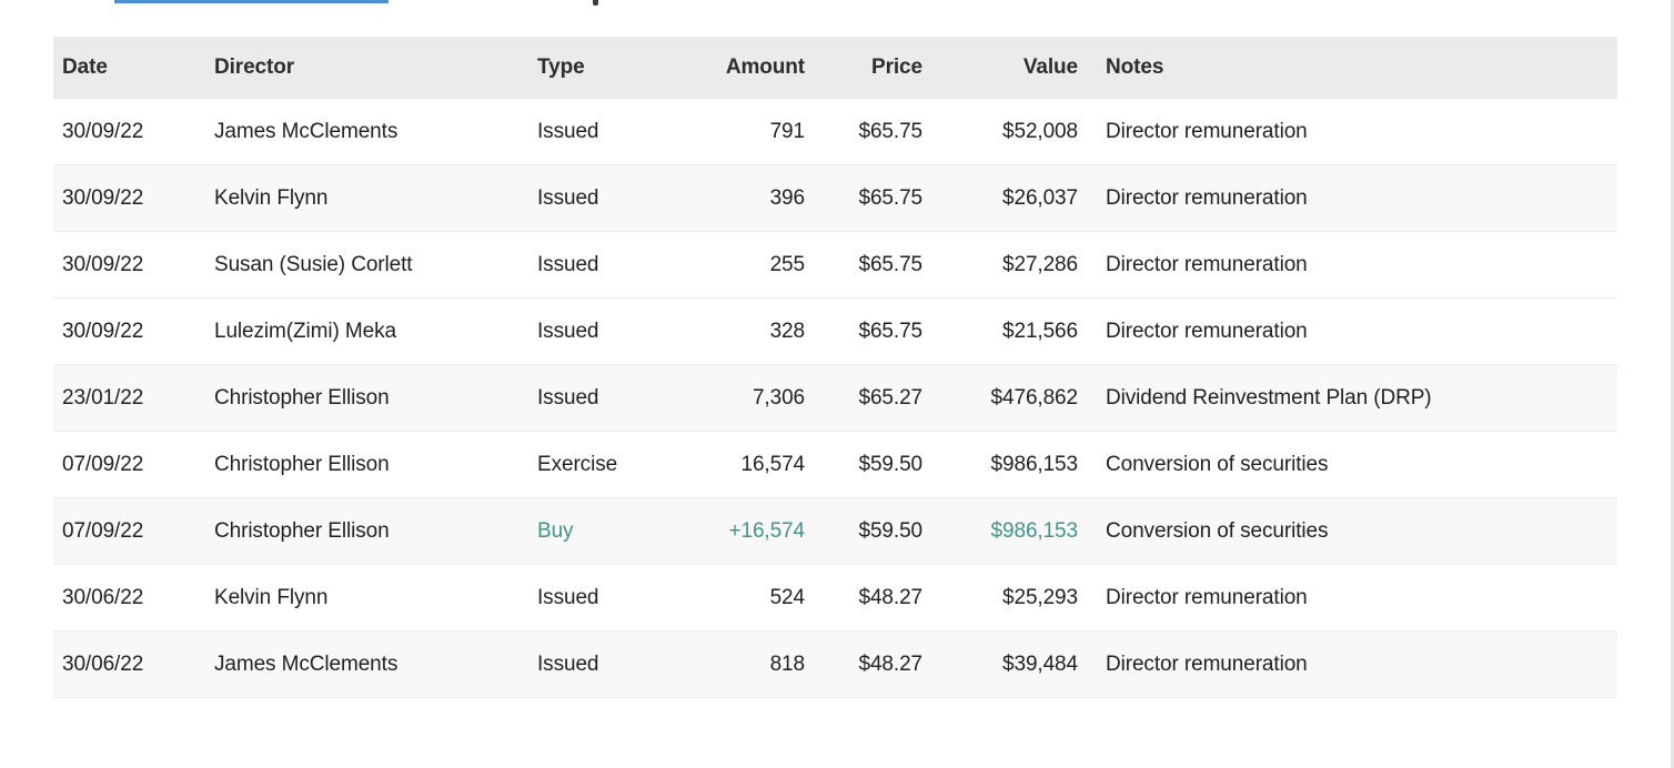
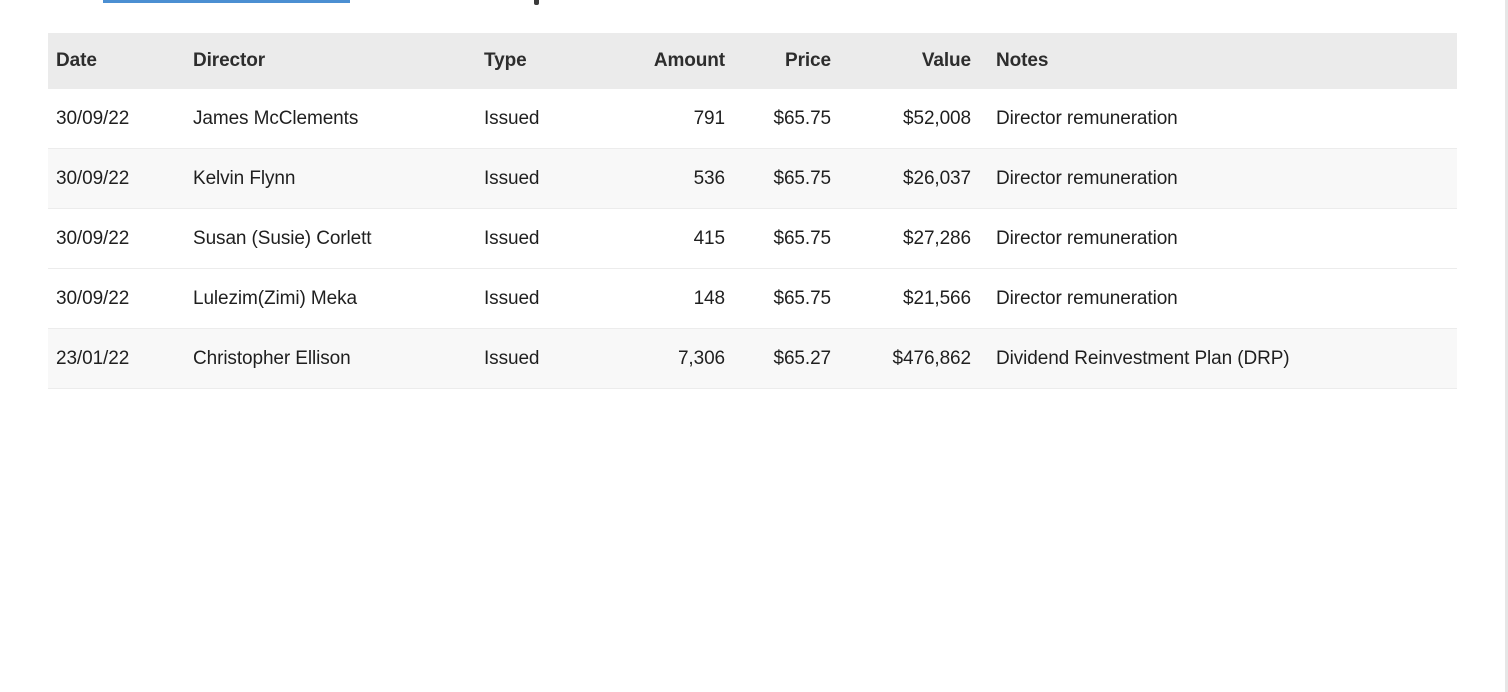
  Date	Director	Type	Amount	Price	Value	Notes
  30/09/22	James McClements	Issued	791	$65.75	$52,008	Director remuneration
- 30/09/22	Kelvin Flynn	Issued	396	$65.75	$26,037	Director remuneration
+ 30/09/22	Kelvin Flynn	Issued	536	$65.75	$26,037	Director remuneration
- 30/09/22	Susan (Susie) Corlett	Issued	255	$65.75	$27,286	Director remuneration
+ 30/09/22	Susan (Susie) Corlett	Issued	415	$65.75	$27,286	Director remuneration
- 30/09/22	Lulezim(Zimi) Meka	Issued	328	$65.75	$21,566	Director remuneration
+ 30/09/22	Lulezim(Zimi) Meka	Issued	148	$65.75	$21,566	Director remuneration
  23/01/22	Christopher Ellison	Issued	7,306	$65.27	$476,862	Dividend Reinvestment Plan (DRP)
- 07/09/22	Christopher Ellison	Exercise	16,574	$59.50	$986,153	Conversion of securities
- 07/09/22	Christopher Ellison	Buy	+16,574	$59.50	$986,153	Conversion of securities
- 30/06/22	Kelvin Flynn	Issued	524	$48.27	$25,293	Director remuneration
- 30/06/22	James McClements	Issued	818	$48.27	$39,484	Director remuneration
